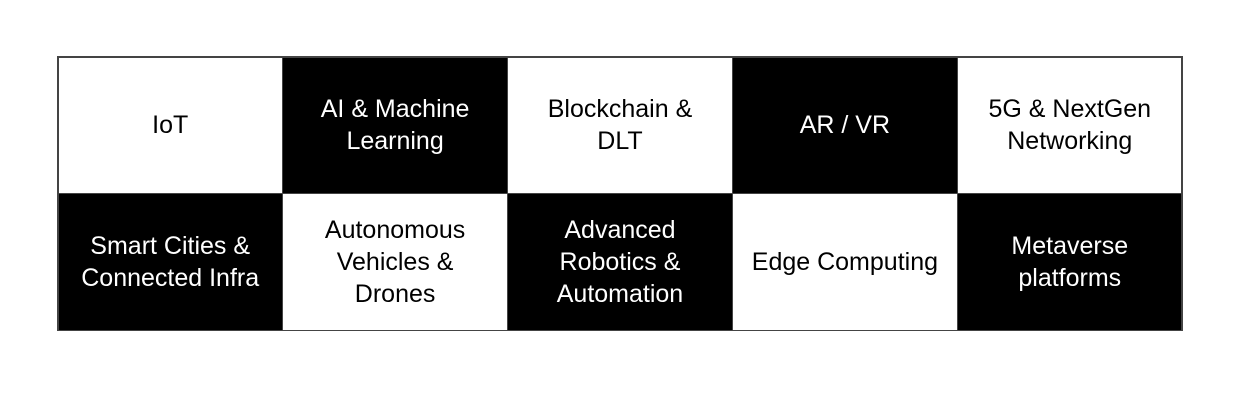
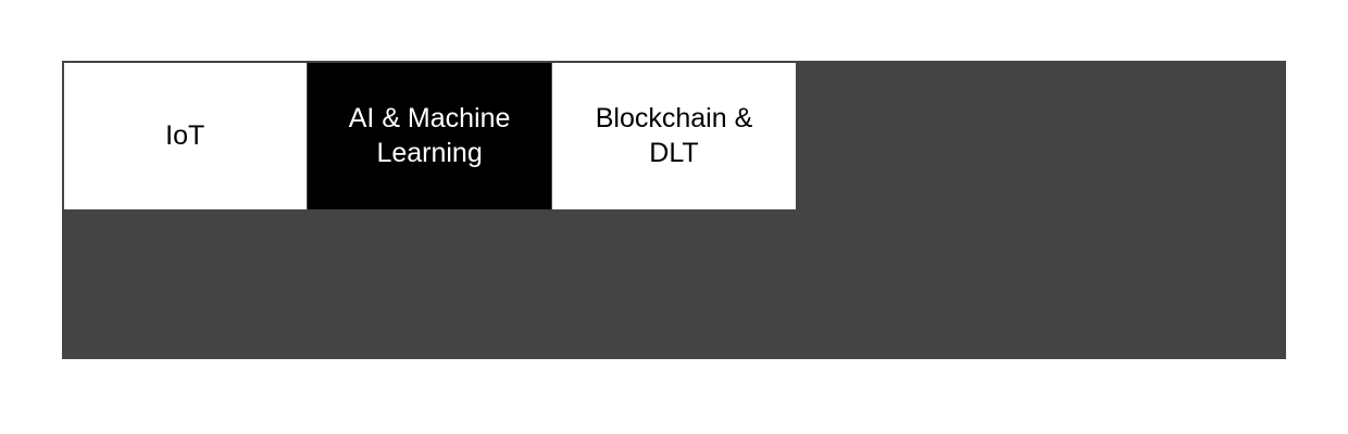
  IoT
  AI & Machine
  Learning
  Blockchain &
  DLT
- AR / VR
- 5G & NextGen
- Networking
- Smart Cities &
- Connected Infra
- Autonomous
- Vehicles &
- Drones
- Advanced
- Robotics &
- Automation
- Edge Computing
- Metaverse
- platforms
